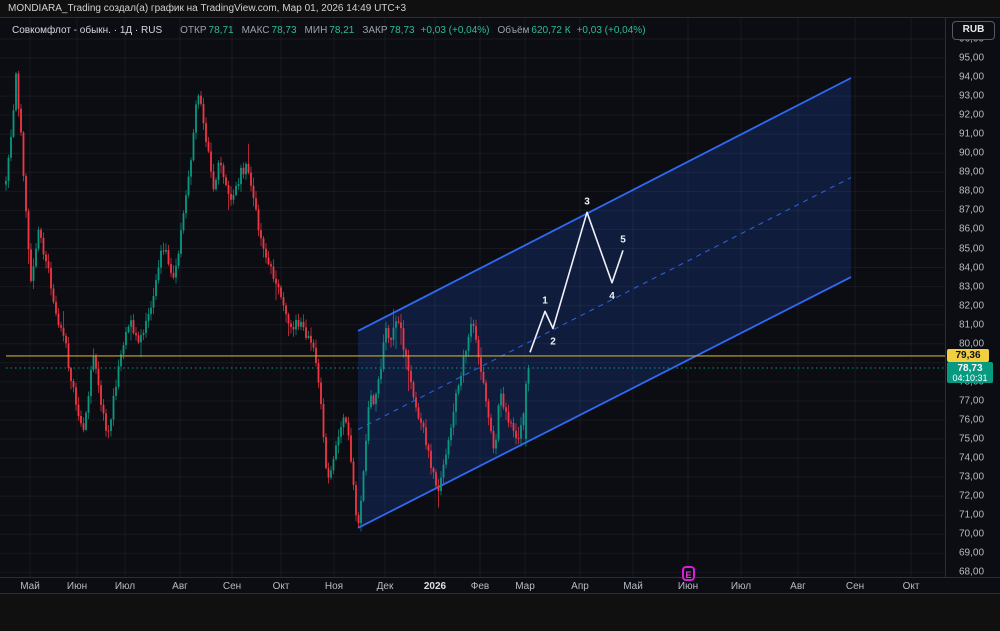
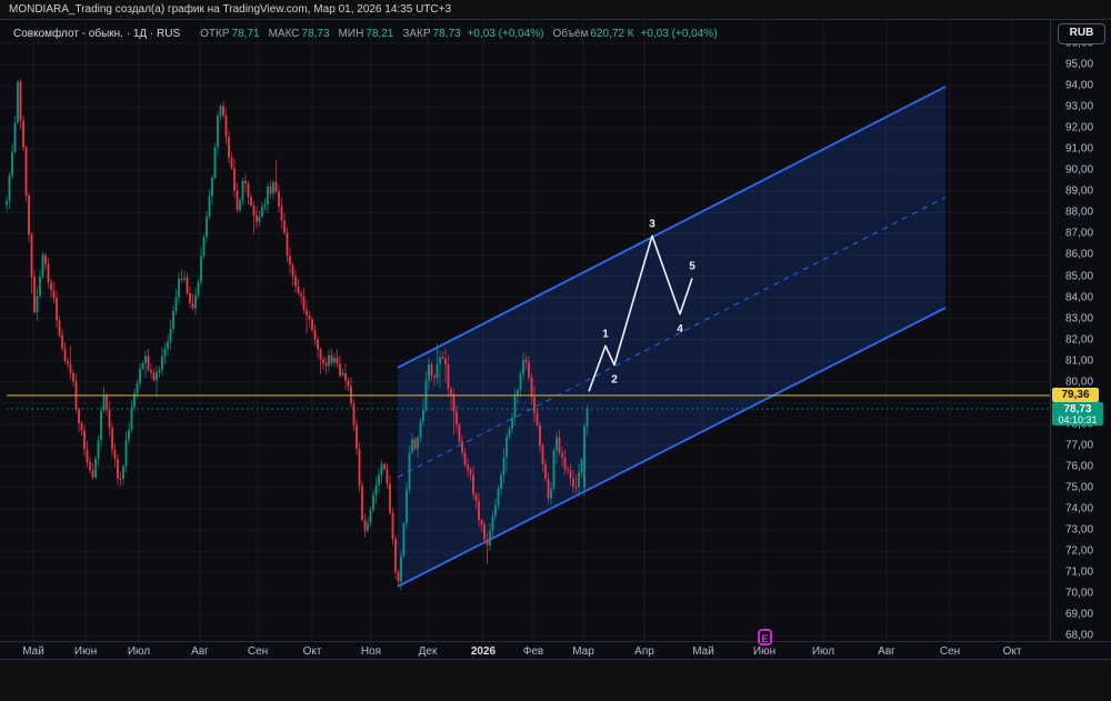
- MONDIARA_Trading создал(а) график на TradingView.com, Мар 01, 2026 14:49 UTC+3
+ MONDIARA_Trading создал(а) график на TradingView.com, Мар 01, 2026 14:35 UTC+3
  1
  2
  3
  4
  5
  Совкомфлот - обыкн. · 1Д · RUS
  ОТКР 78,71 МАКС 78,73 МИН 78,21 ЗАКР 78,73
  +0,03 (+0,04%)
  Объём
  620,72 К
  +0,03 (+0,04%)
  RUB
  95,00
  94,00
  93,00
  92,00
  91,00
  90,00
  89,00
  88,00
  87,00
  86,00
  85,00
  84,00
  83,00
  82,00
  81,00
  80,00
  77,00
  76,00
  75,00
  74,00
  73,00
  72,00
  71,00
  70,00
  69,00
  68,00
  79,36
  78,73
  04:10:31
  Май
  Июн
  Июл
  Авг
  Сен
  Окт
  Ноя
  Дек
  2026
  Фев
  Мар
  Апр
  Май
  Июн
  Июл
  Авг
  Сен
  Окт
  E
